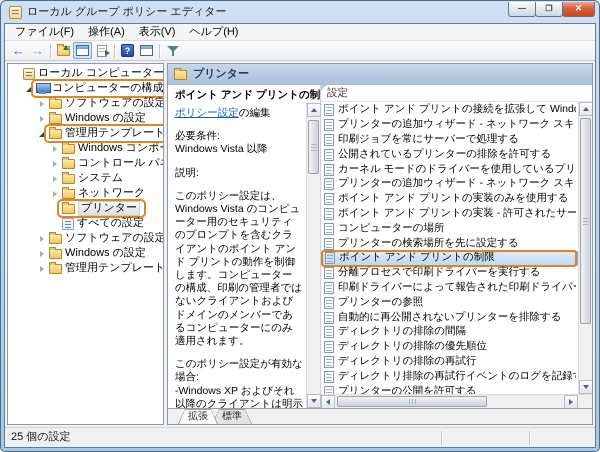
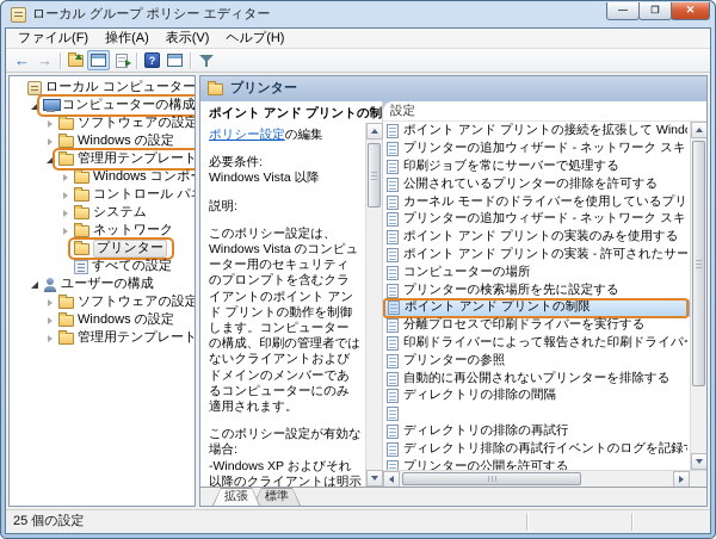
  ローカル グループ ポリシー エディター
  —
  ❐
  ✕
  ファイル(F)
  操作(A)
  表示(V)
  ヘルプ(H)
  ←
  →
  ?
  ローカル コンピューター
  コンピューターの構成
  ソフトウェアの設定
  Windows の設定
  管理用テンプレート
  Windows コンポ
  コントロール パ
  システム
  ネットワーク
  プリンター
  すべての設定
+ ユーザーの構成
  ソフトウェアの設定
  Windows の設定
  管理用テンプレート
  プリンター
  ポイント アンド プリントの制
  ポリシー設定の編集
  必要条件:
  Windows Vista 以降
  説明:
  このポリシー設定は、Windows Vista のコンピューター用のセキュリティのプロンプトを含むクライアントのポイント アンド プリントの動作を制御します。コンピューターの構成、印刷の管理者ではないクライアントおよびドメインのメンバーであるコンピューターにのみ適用されます。
  このポリシー設定が有効な場合:
  設定
  ポイント アンド プリントの接続を拡張して Wind
  プリンターの追加ウィザード - ネットワーク スキ
  印刷ジョブを常にサーバーで処理する
  公開されているプリンターの排除を許可する
  カーネル モードのドライバーを使用しているプリ
  プリンターの追加ウィザード - ネットワーク スキ
  ポイント アンド プリントの実装のみを使用する
  ポイント アンド プリントの実装 - 許可されたサー
  コンピューターの場所
  プリンターの検索場所を先に設定する
  ポイント アンド プリントの制限
  分離プロセスで印刷ドライバーを実行する
  印刷ドライバーによって報告された印刷ドライバ
  プリンターの参照
  自動的に再公開されないプリンターを排除する
  ディレクトリの排除の間隔
- ディレクトリの排除の優先順位
  ディレクトリの排除の再試行
  ディレクトリ排除の再試行イベントのログを記録
  プリンターの公開を許可する
  拡張
  標準
  25 個の設定
